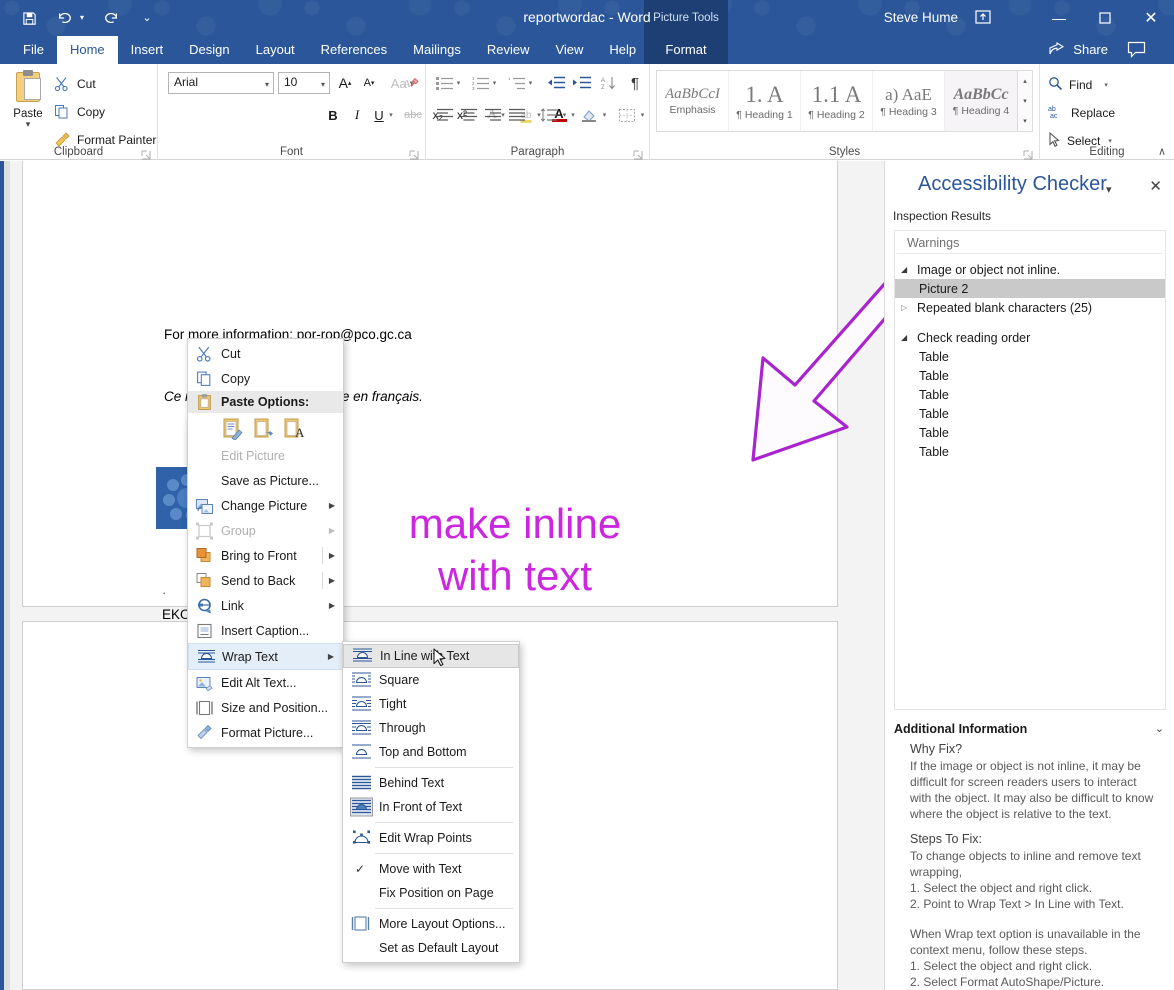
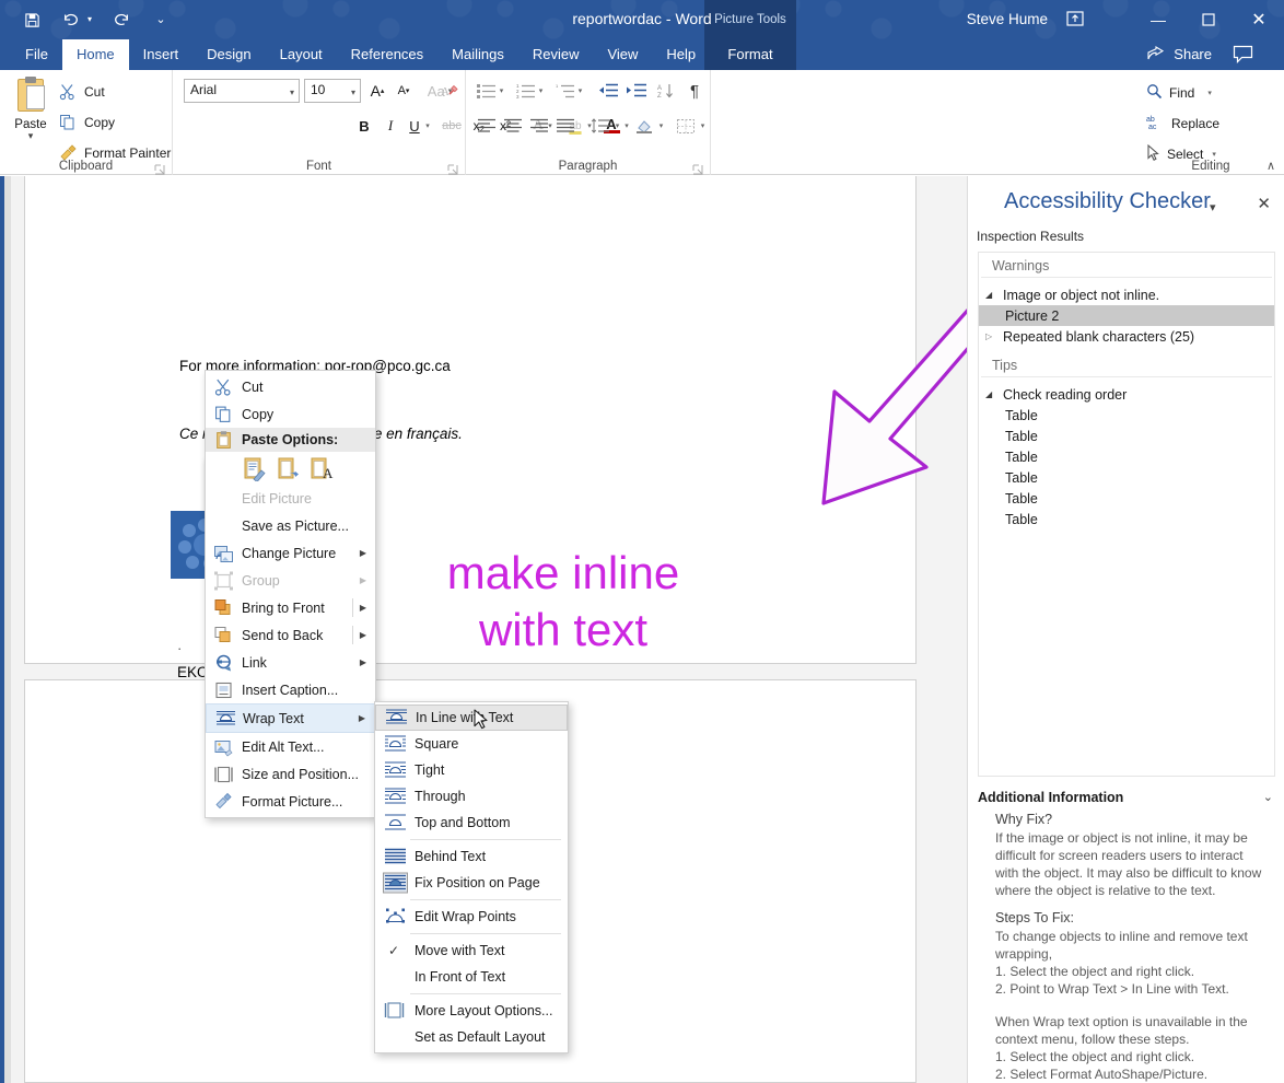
  ▾
  ⌄
  Picture Tools
  reportwordac - Word
  Steve Hume
  —
  ✕
  File
  Home
  Insert
  Design
  Layout
  References
  Mailings
  Review
  View
  Help
  Format
  Share
  Paste
  ▾
  Cut
  Copy
  Format Painter
  Clipboard
  Arial
  ▾
  10
  ▾
  A
  A
  Aa
  A
  B
  I
  U
  abc
  x₂
  x²
  A
  ab
  A
  Font
  ¶
  Paragraph
- AaBbCcI
- Emphasis
- 1. A
- ¶ Heading 1
- 1.1 A
- ¶ Heading 2
- a) AaE
- ¶ Heading 3
- AaBbCс
- ¶ Heading 4
- Styles
  Find
  Replace
  Select
  Editing
  ∧
  For more information: por-rop@pco.gc.ca
  ·
  make inline
  with text
  Cut
  Copy
  Paste Options:
  A
  Edit Picture
  Save as Picture...
  Change Picture
  ▶
  Group
  ▶
  Bring to Front
  ▶
  Send to Back
  ▶
  Link
  ▶
  Insert Caption...
  Wrap Text
  ▶
  Edit Alt Text...
  Size and Position...
  Format Picture...
  In Line wi Text
  Square
  Tight
  Through
  Top and Bottom
  Behind Text
- In Front of Text
+ Fix Position on Page
  Edit Wrap Points
  ✓
  Move with Text
- Fix Position on Page
+ In Front of Text
  More Layout Options...
  Set as Default Layout
  Accessibility Checker
  ▾
  ✕
  Inspection Results
  Warnings
  ◢
  Image or object not inline.
  Picture 2
  ▷
  Repeated blank characters (25)
+ Tips
  ◢
  Check reading order
  Table
  Table
  Table
  Table
  Table
  Table
  Additional Information
  ⌄
  Why Fix?
  If the image or object is not inline, it may be difficult for screen readers users to interact with the object. It may also be difficult to know where the object is relative to the text.
  Steps To Fix:
  To change objects to inline and remove text wrapping,
  1. Select the object and right click.
  2. Point to Wrap Text > In Line with Text.
  When Wrap text option is unavailable in the context menu, follow these steps.
  1. Select the object and right click.
  2. Select Format AutoShape/Picture.
